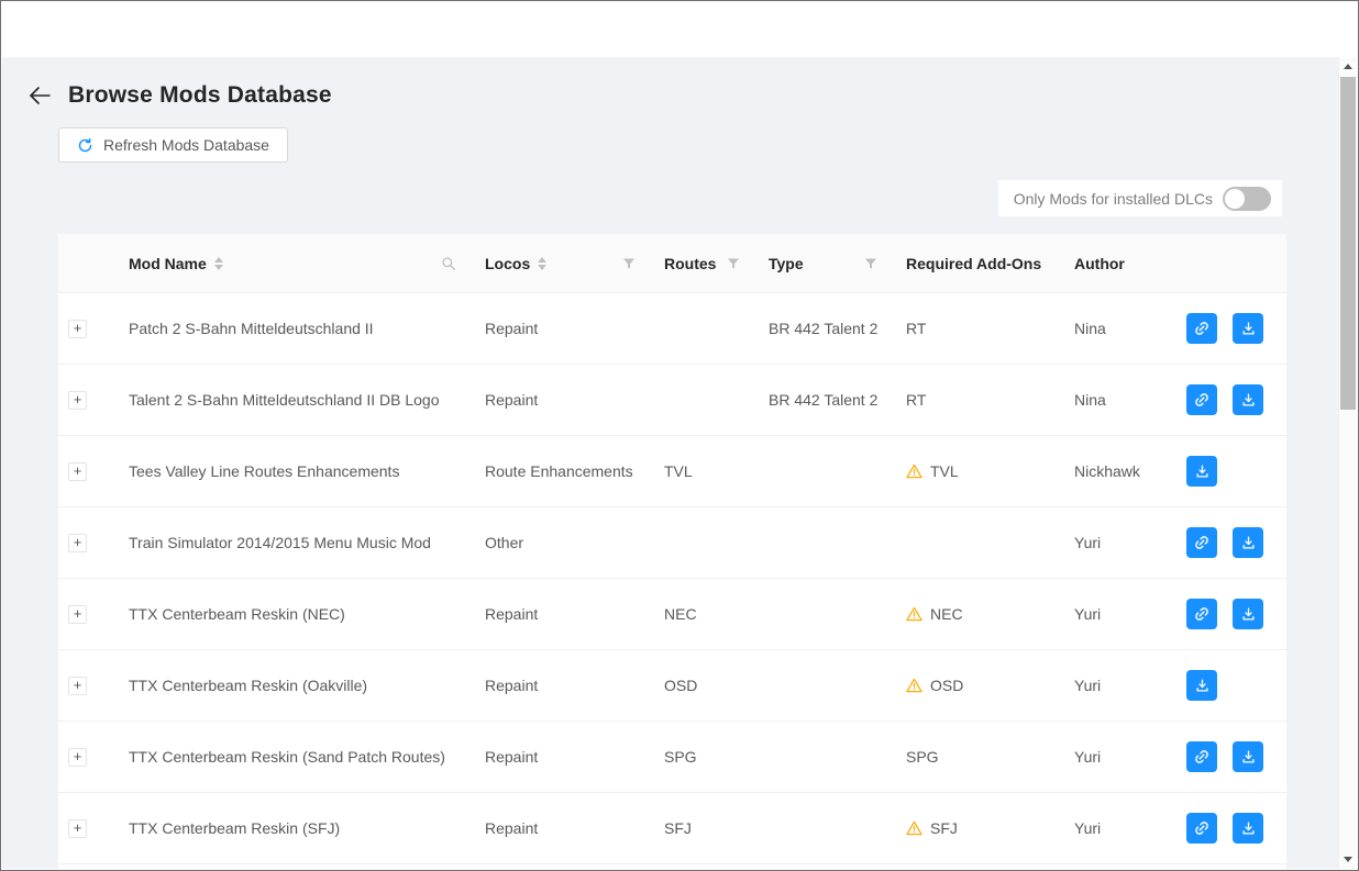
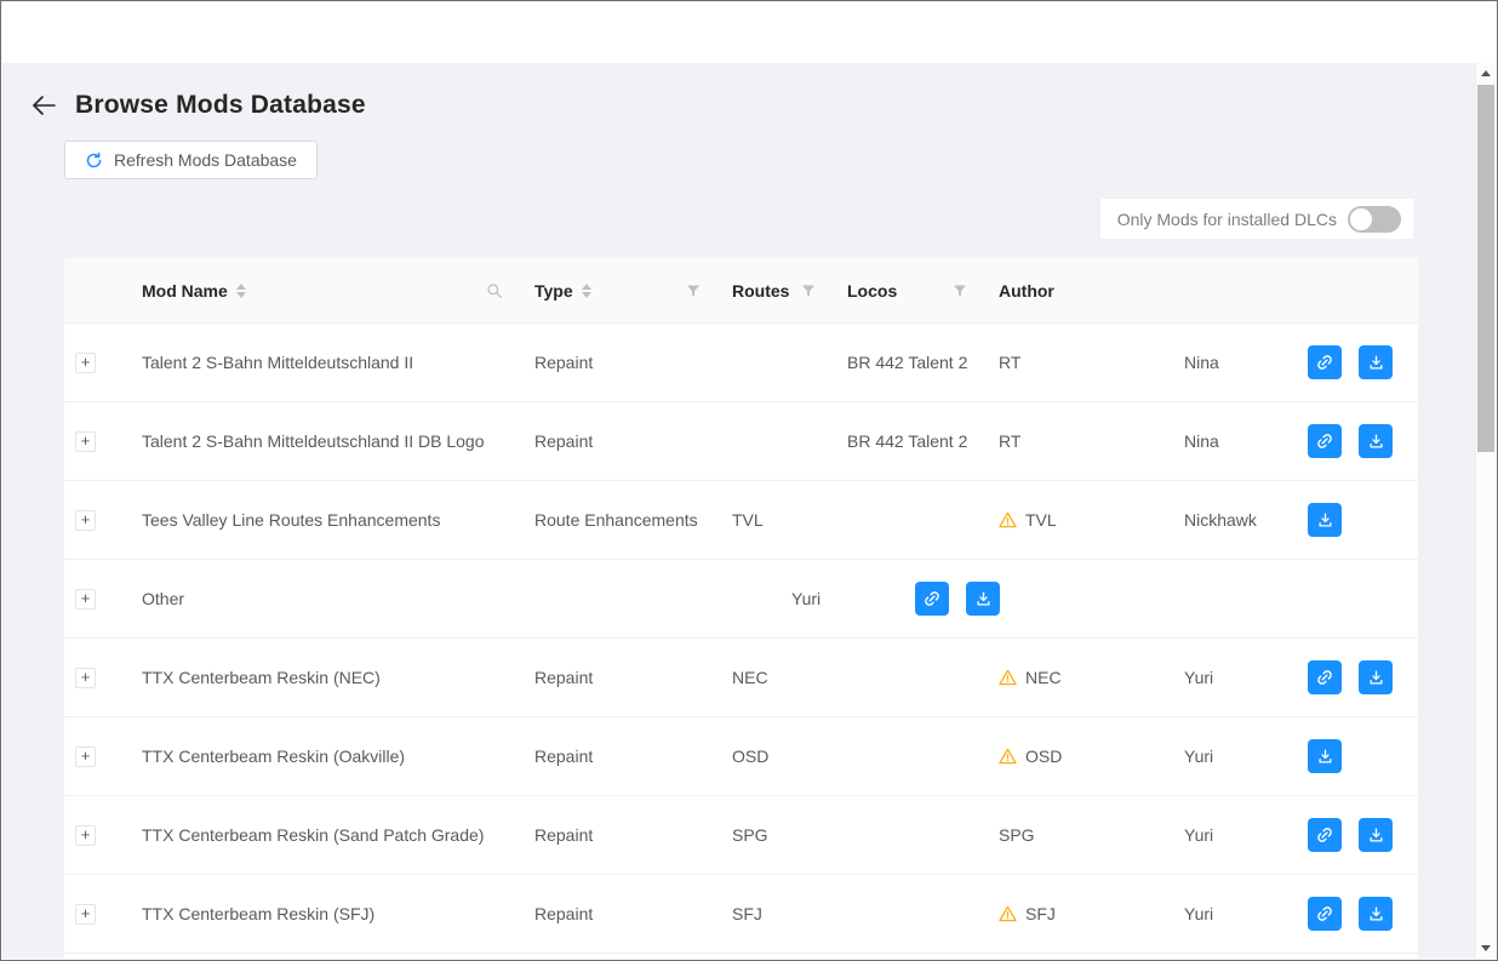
  Browse Mods Database
  Refresh Mods Database
  Only Mods for installed DLCs
  Mod Name
- Locos
+ Type
  Routes
- Type
+ Locos
- Required Add-Ons
  Author
  +
- Patch 2 S-Bahn Mitteldeutschland II
+ Talent 2 S-Bahn Mitteldeutschland II
  Repaint
  BR 442 Talent 2
  RT
  Nina
  +
  Talent 2 S-Bahn Mitteldeutschland II DB Logo
  Repaint
  BR 442 Talent 2
  RT
  Nina
  +
  Tees Valley Line Routes Enhancements
  Route Enhancements
  TVL
  TVL
  Nickhawk
  +
- Train Simulator 2014/2015 Menu Music Mod
  Other
  Yuri
  +
  TTX Centerbeam Reskin (NEC)
  Repaint
  NEC
  NEC
  Yuri
  +
  TTX Centerbeam Reskin (Oakville)
  Repaint
  OSD
  OSD
  Yuri
  +
- TTX Centerbeam Reskin (Sand Patch Routes)
+ TTX Centerbeam Reskin (Sand Patch Grade)
  Repaint
  SPG
  SPG
  Yuri
  +
  TTX Centerbeam Reskin (SFJ)
  Repaint
  SFJ
  SFJ
  Yuri
